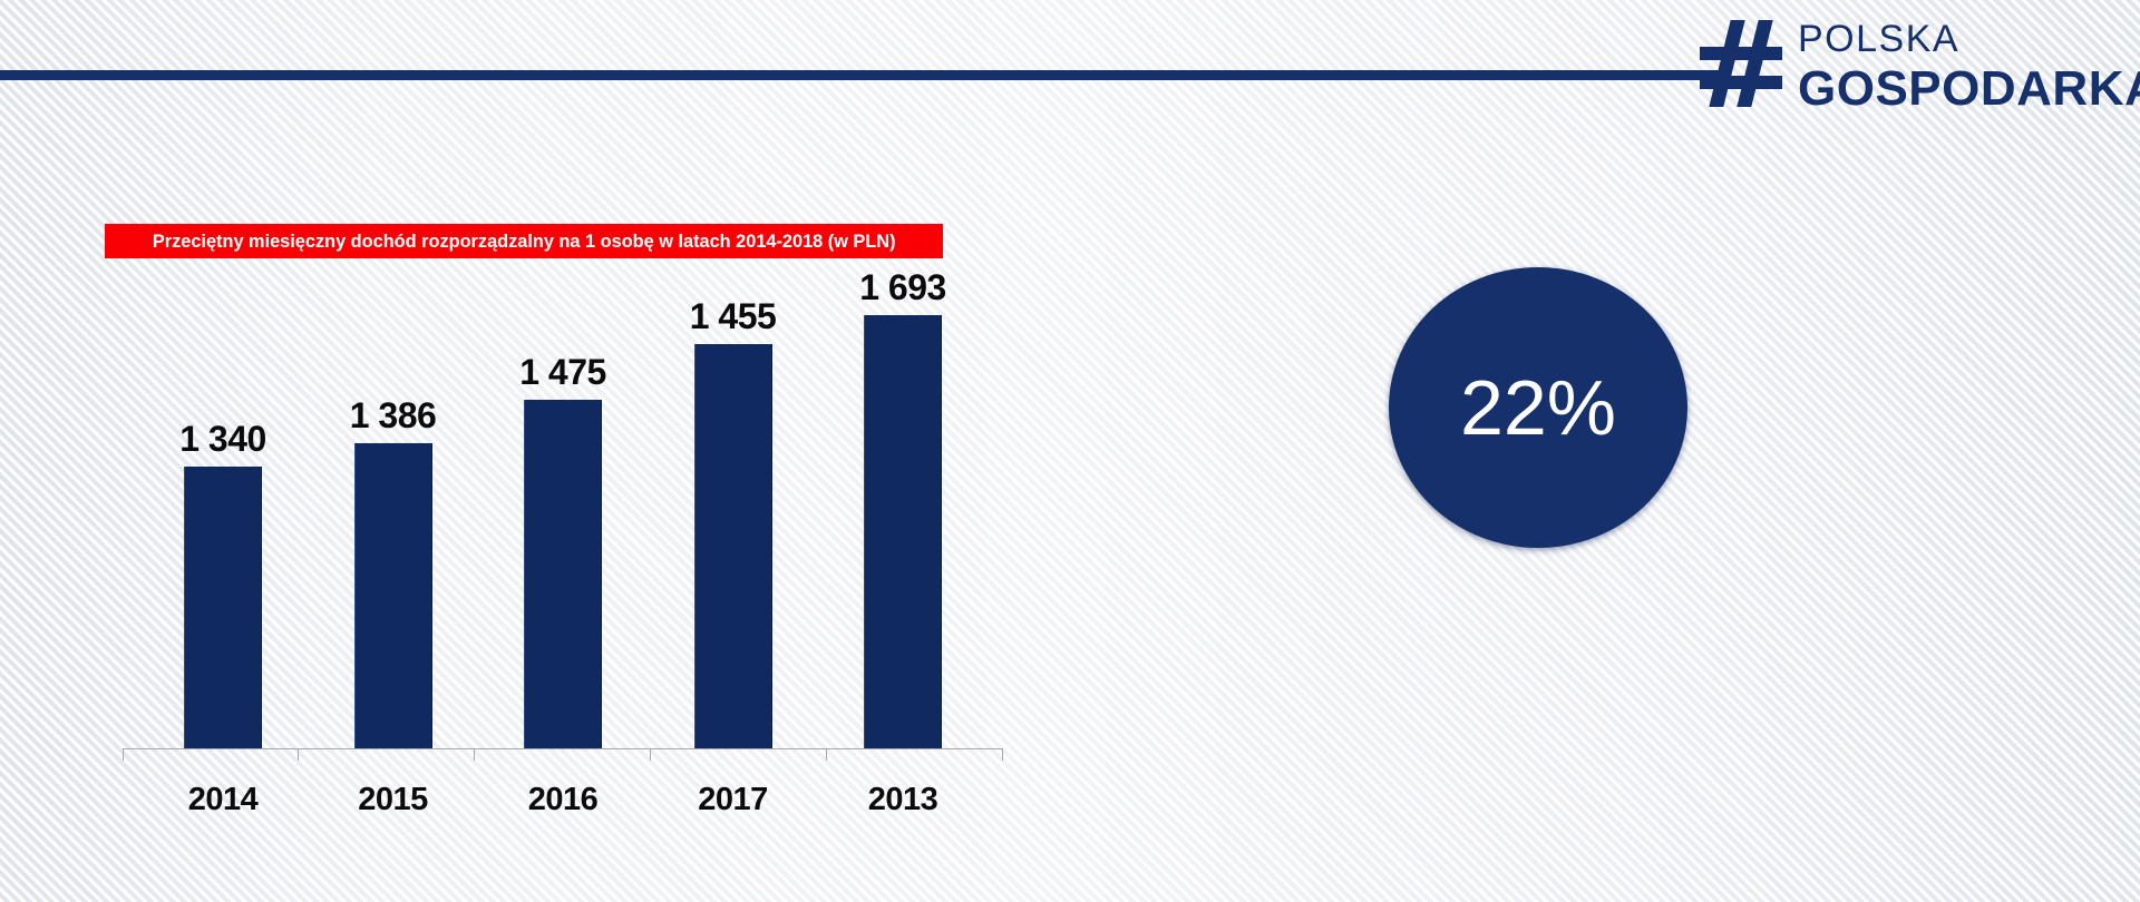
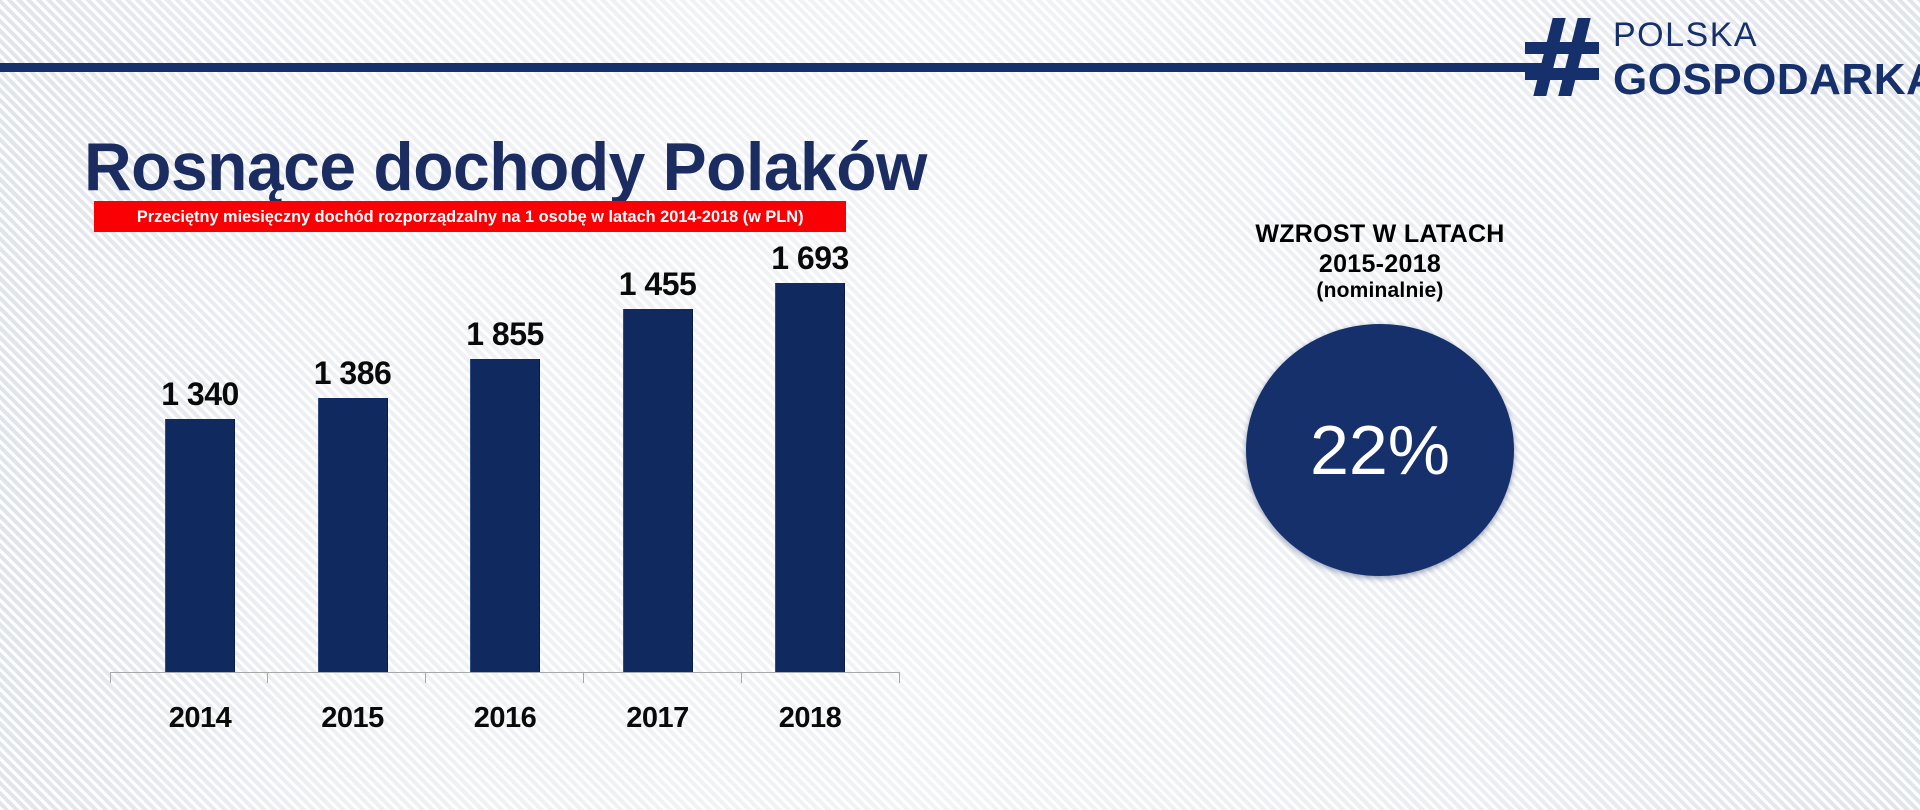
  POLSKA
  GOSPODARK
+ Rosnące dochody Polaków
  Przeciętny miesięczny dochód rozporządzalny na 1 osobę w latach 2014-2018 (w PLN)
  1 340
  1 386
- 1 475
+ 1 855
  1 455
  1 693
  2014
  2015
  2016
  2017
- 2013
+ 2018
+ WZROST W LATACH
+ 2015-2018
+ (nominalnie)
  22%
